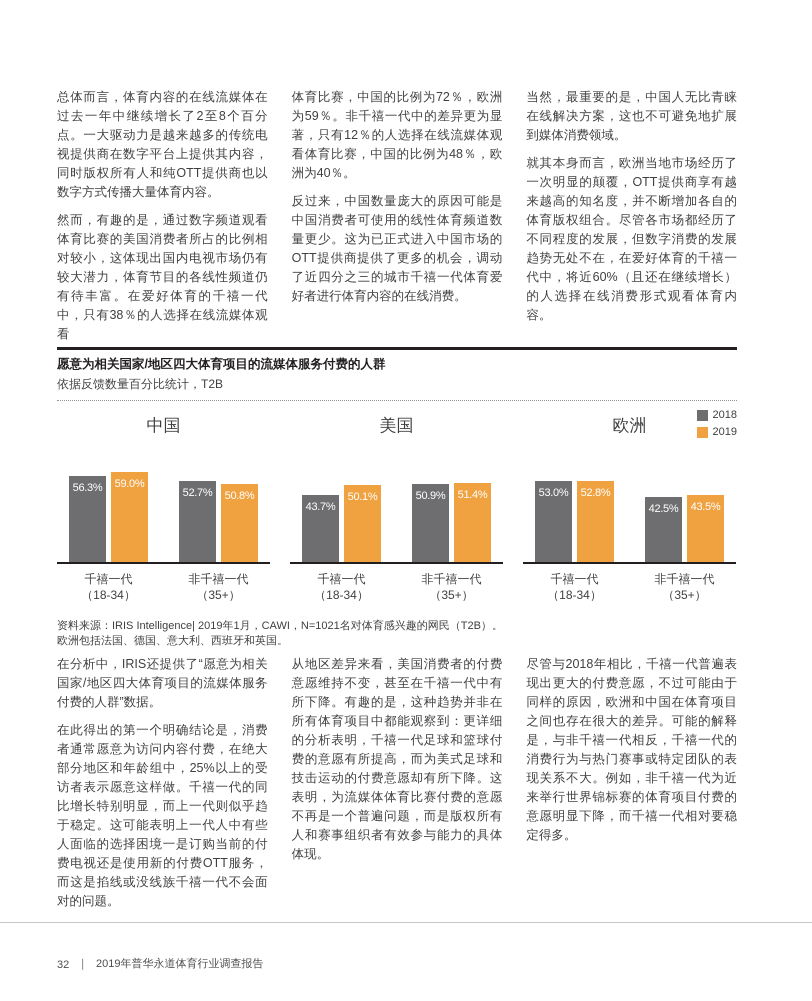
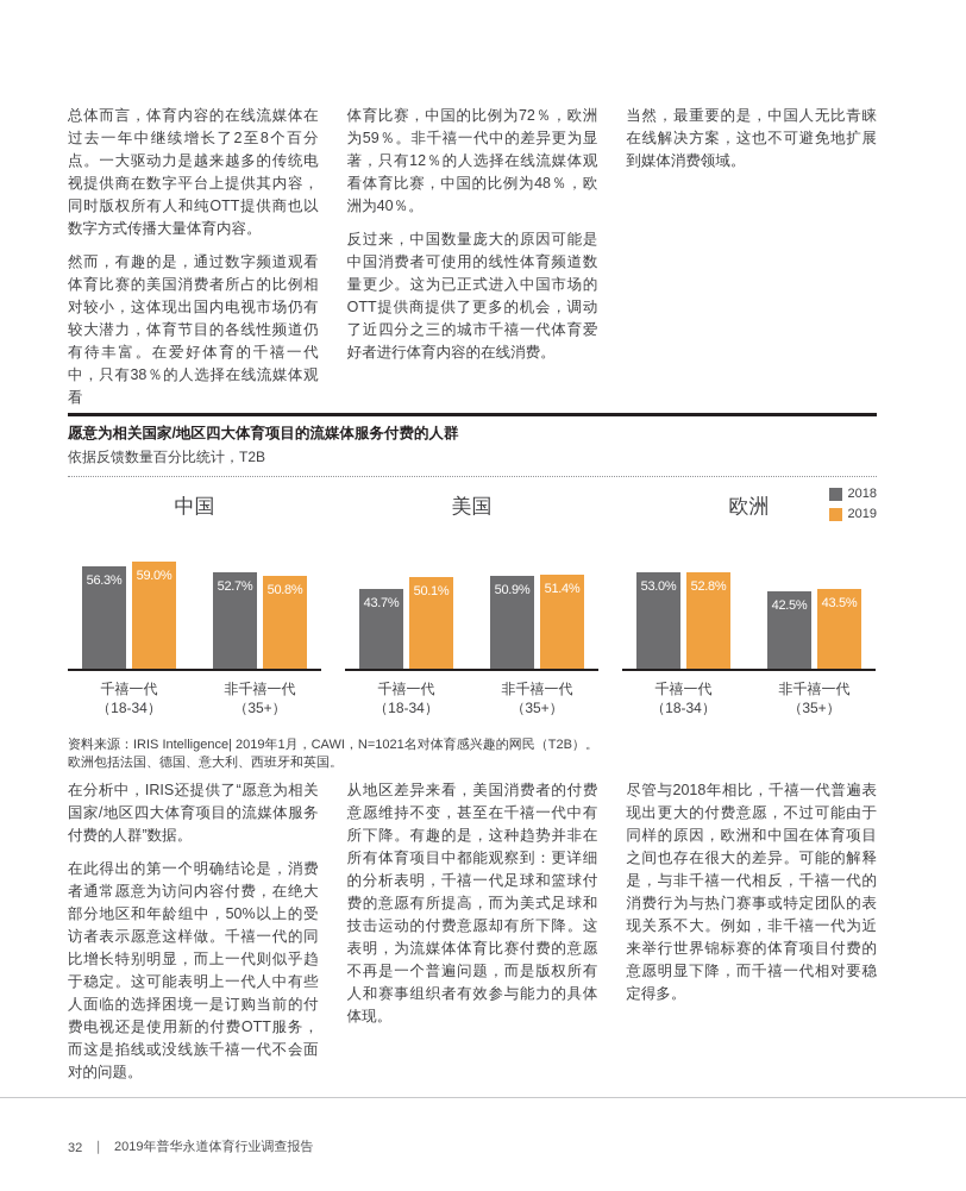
  总体而言，体育内容的在线流媒体在过去一年中继续增长了2至8个百分点。一大驱动力是越来越多的传统电视提供商在数字平台上提供其内容，同时版权所有人和纯OTT提供商也以数字方式传播大量体育内容。
  然而，有趣的是，通过数字频道观看体育比赛的美国消费者所占的比例相对较小，这体现出国内电视市场仍有较大潜力，体育节目的各线性频道仍有待丰富。在爱好体育的千禧一代中，只有38％的人选择在线流媒体观看
  体育比赛，中国的比例为72％，欧洲为59％。非千禧一代中的差异更为显著，只有12％的人选择在线流媒体观看体育比赛，中国的比例为48％，欧洲为40％。
  反过来，中国数量庞大的原因可能是中国消费者可使用的线性体育频道数量更少。这为已正式进入中国市场的OTT提供商提供了更多的机会，调动了近四分之三的城市千禧一代体育爱好者进行体育内容的在线消费。
  当然，最重要的是，中国人无比青睐在线解决方案，这也不可避免地扩展到媒体消费领域。
- 就其本身而言，欧洲当地市场经历了一次明显的颠覆，OTT提供商享有越来越高的知名度，并不断增加各自的体育版权组合。尽管各市场都经历了不同程度的发展，但数字消费的发展趋势无处不在，在爱好体育的千禧一代中，将近60%（且还在继续增长）的人选择在线消费形式观看体育内容。
  愿意为相关国家/地区四大体育项目的流媒体服务付费的人群
  依据反馈数量百分比统计，T2B
  2018
  2019
  中国
  56.3%
  59.0%
  52.7%
  50.8%
  千禧一代
  （18-34）
  非千禧一代
  （35+）
  美国
  43.7%
  50.1%
  50.9%
  51.4%
  千禧一代
  （18-34）
  非千禧一代
  （35+）
  欧洲
  53.0%
  52.8%
  42.5%
  43.5%
  千禧一代
  （18-34）
  非千禧一代
  （35+）
  资料来源：IRIS Intelligence| 2019年1月，CAWI，N=1021名对体育感兴趣的网民（T2B）。
  欧洲包括法国、德国、意大利、西班牙和英国。
  在分析中，IRIS还提供了“愿意为相关国家/地区四大体育项目的流媒体服务付费的人群”数据。
- 在此得出的第一个明确结论是，消费者通常愿意为访问内容付费，在绝大部分地区和年龄组中，25%以上的受访者表示愿意这样做。千禧一代的同比增长特别明显，而上一代则似乎趋于稳定。这可能表明上一代人中有些人面临的选择困境一是订购当前的付费电视还是使用新的付费OTT服务，而这是掐线或没线族千禧一代不会面对的问题。
+ 在此得出的第一个明确结论是，消费者通常愿意为访问内容付费，在绝大部分地区和年龄组中，50%以上的受访者表示愿意这样做。千禧一代的同比增长特别明显，而上一代则似乎趋于稳定。这可能表明上一代人中有些人面临的选择困境一是订购当前的付费电视还是使用新的付费OTT服务，而这是掐线或没线族千禧一代不会面对的问题。
  从地区差异来看，美国消费者的付费意愿维持不变，甚至在千禧一代中有所下降。有趣的是，这种趋势并非在所有体育项目中都能观察到：更详细的分析表明，千禧一代足球和篮球付费的意愿有所提高，而为美式足球和技击运动的付费意愿却有所下降。这表明，为流媒体体育比赛付费的意愿不再是一个普遍问题，而是版权所有人和赛事组织者有效参与能力的具体体现。
  尽管与2018年相比，千禧一代普遍表现出更大的付费意愿，不过可能由于同样的原因，欧洲和中国在体育项目之间也存在很大的差异。可能的解释是，与非千禧一代相反，千禧一代的消费行为与热门赛事或特定团队的表现关系不大。例如，非千禧一代为近来举行世界锦标赛的体育项目付费的意愿明显下降，而千禧一代相对要稳定得多。
  32
  ｜
  2019年普华永道体育行业调查报告
